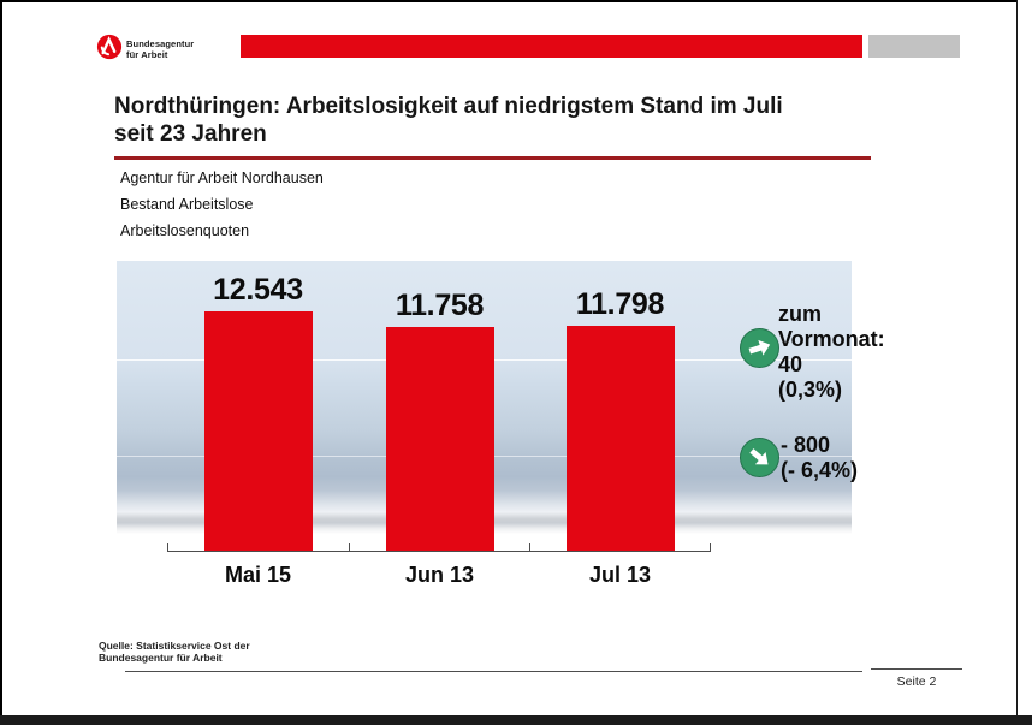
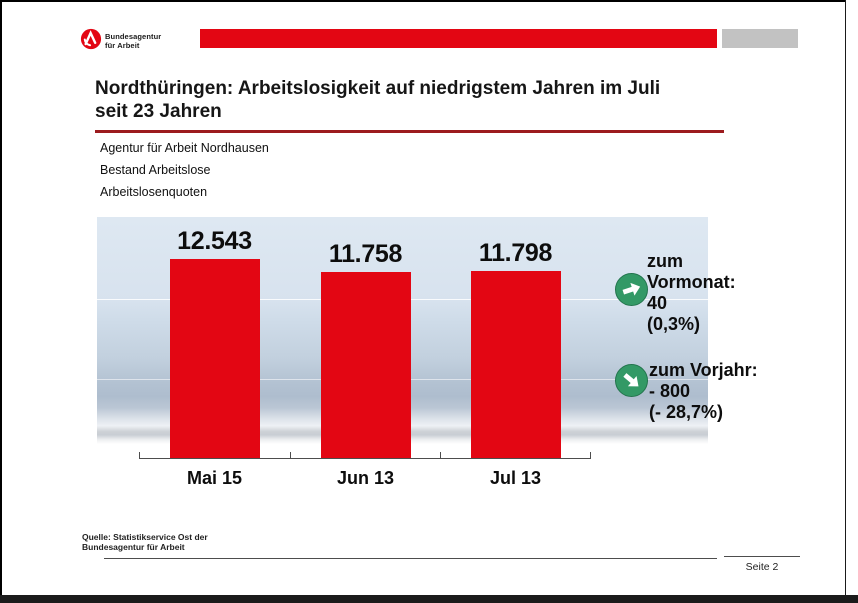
  Bundesagentur
  für Arbeit
- Nordthüringen: Arbeitslosigkeit auf niedrigstem Stand im Juli
+ Nordthüringen: Arbeitslosigkeit auf niedrigstem Jahren im Juli
  seit 23 Jahren
  Agentur für Arbeit Nordhausen
  Bestand Arbeitslose
  Arbeitslosenquoten
  12.543
  11.758
  11.798
  Mai 15
  Jun 13
  Jul 13
  zum
  Vormonat:
  40
  (0,3%)
+ zum Vorjahr:
  - 800
- (- 6,4%)
+ (- 28,7%)
  Quelle: Statistikservice Ost der
  Bundesagentur für Arbeit
  Seite 2
